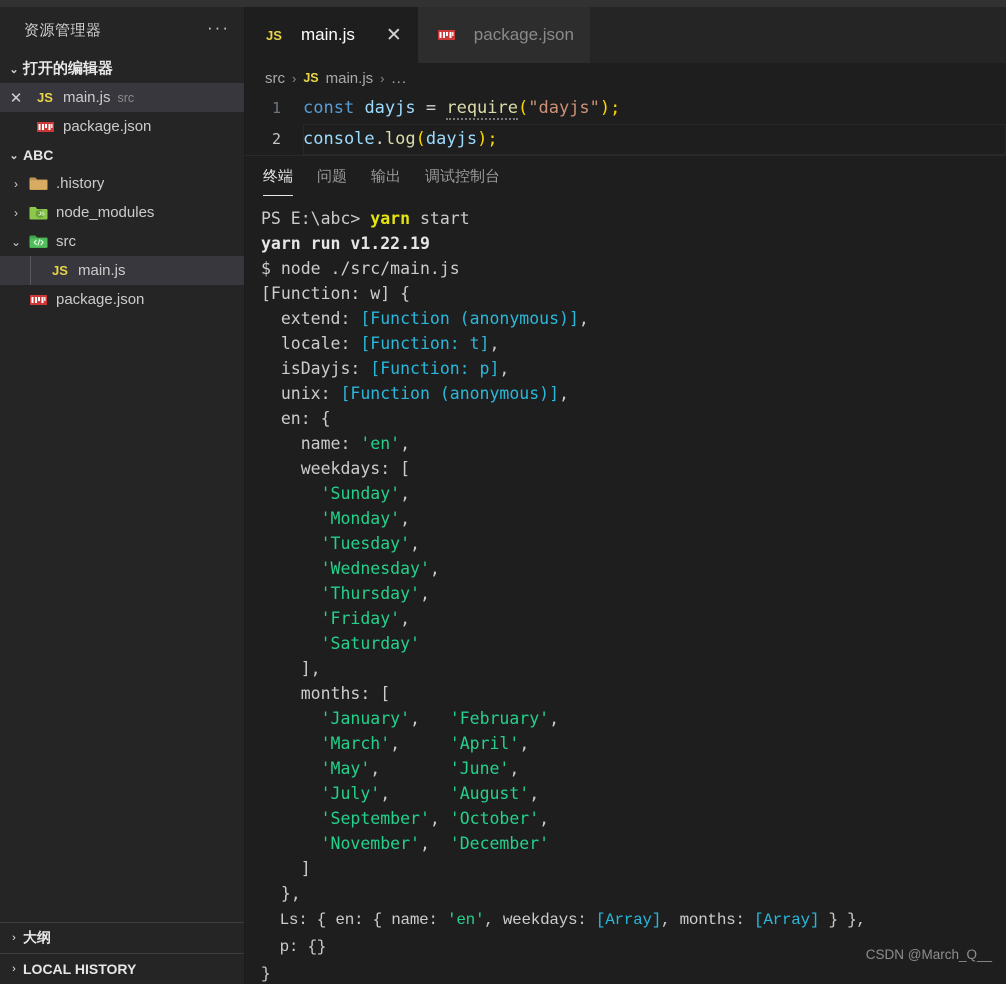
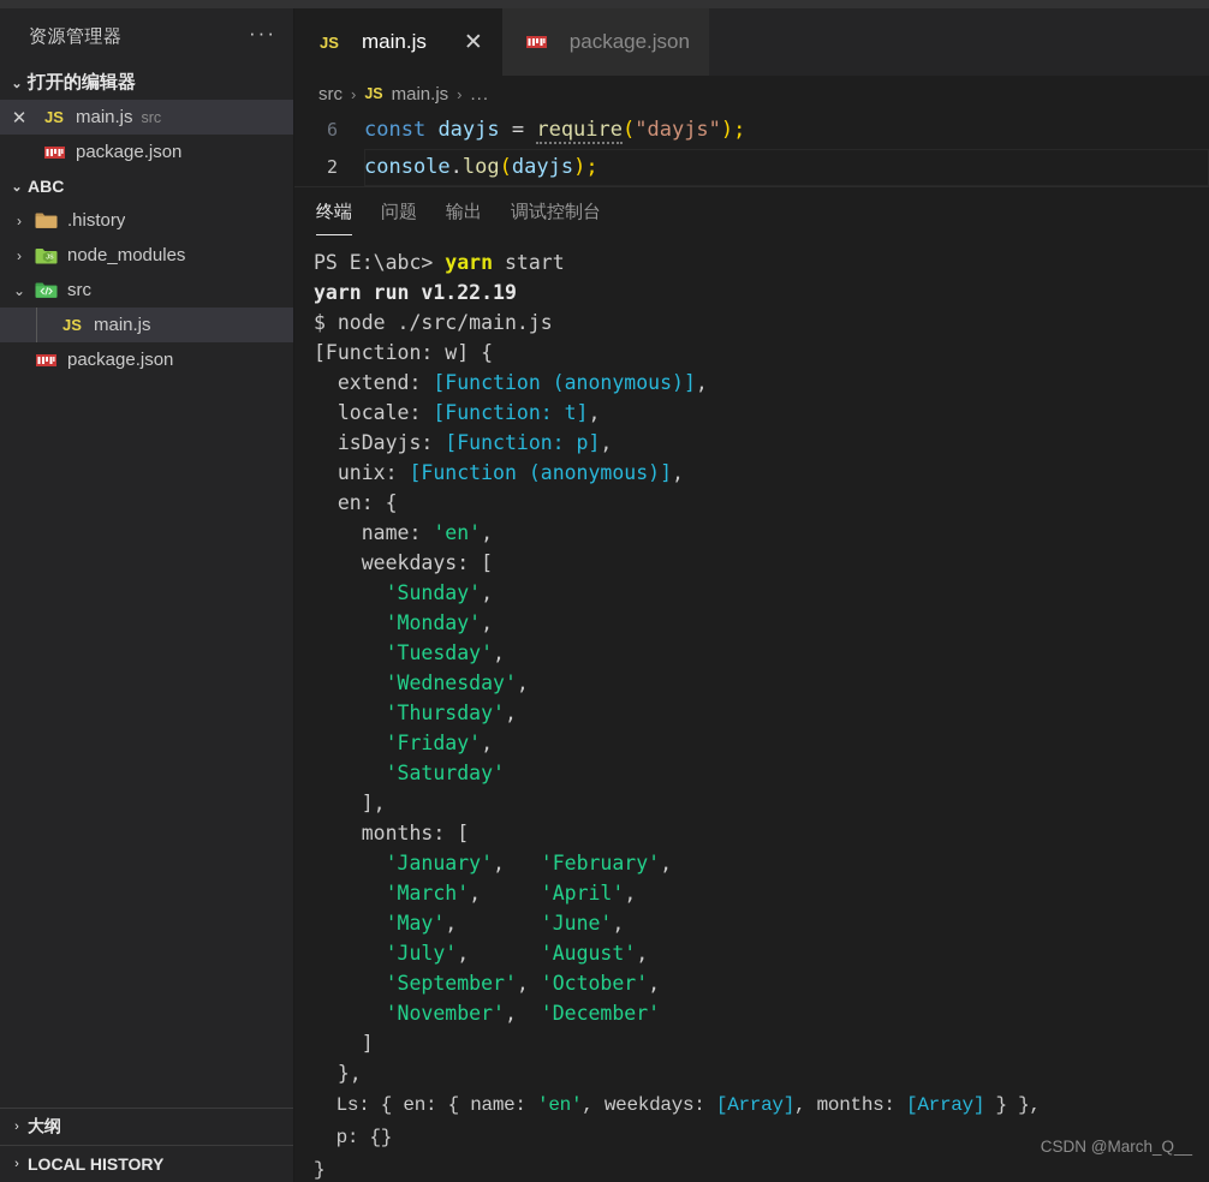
  资源管理器
  ···
  ⌄
  打开的编辑器
  ✕
  JS
  main.js
  src
  package.json
  ⌄
  ABC
  ›
  .history
  ›
  node_modules
  ⌄
  src
  JS
  main.js
  package.json
  ›
  大纲
  ›
  LOCAL HISTORY
  JS
  main.js
  ✕
  package.json
  src
  ›
  JS
  main.js
  ›
  ...
- 1
+ 6
  const dayjs = require("dayjs");
  2
  console.log(dayjs);
  终端
  问题
  输出
  调试控制台
  PS E:\abc> yarn start yarn run v1.22.19 $ node ./src/main.js [Function: w] { extend: [Function (anonymous)],
  locale: [Function: t],
  isDayjs: [Function: p],
  unix: [Function (anonymous)],
  en: { name: 'en',
  weekdays: [ 'Sunday',
  'Monday',
  'Tuesday',
  'Wednesday',
  'Thursday',
  'Friday',
  'Saturday' ], months: [ 'January', 'February', 'March', 'April', 'May', 'June', 'July', 'August', 'September', 'October', 'November', 'December' ] }, Ls: { en: { name: 'en', weekdays: [Array], months: [Array] } }, p: {} }
  CSDN @March_Q__
